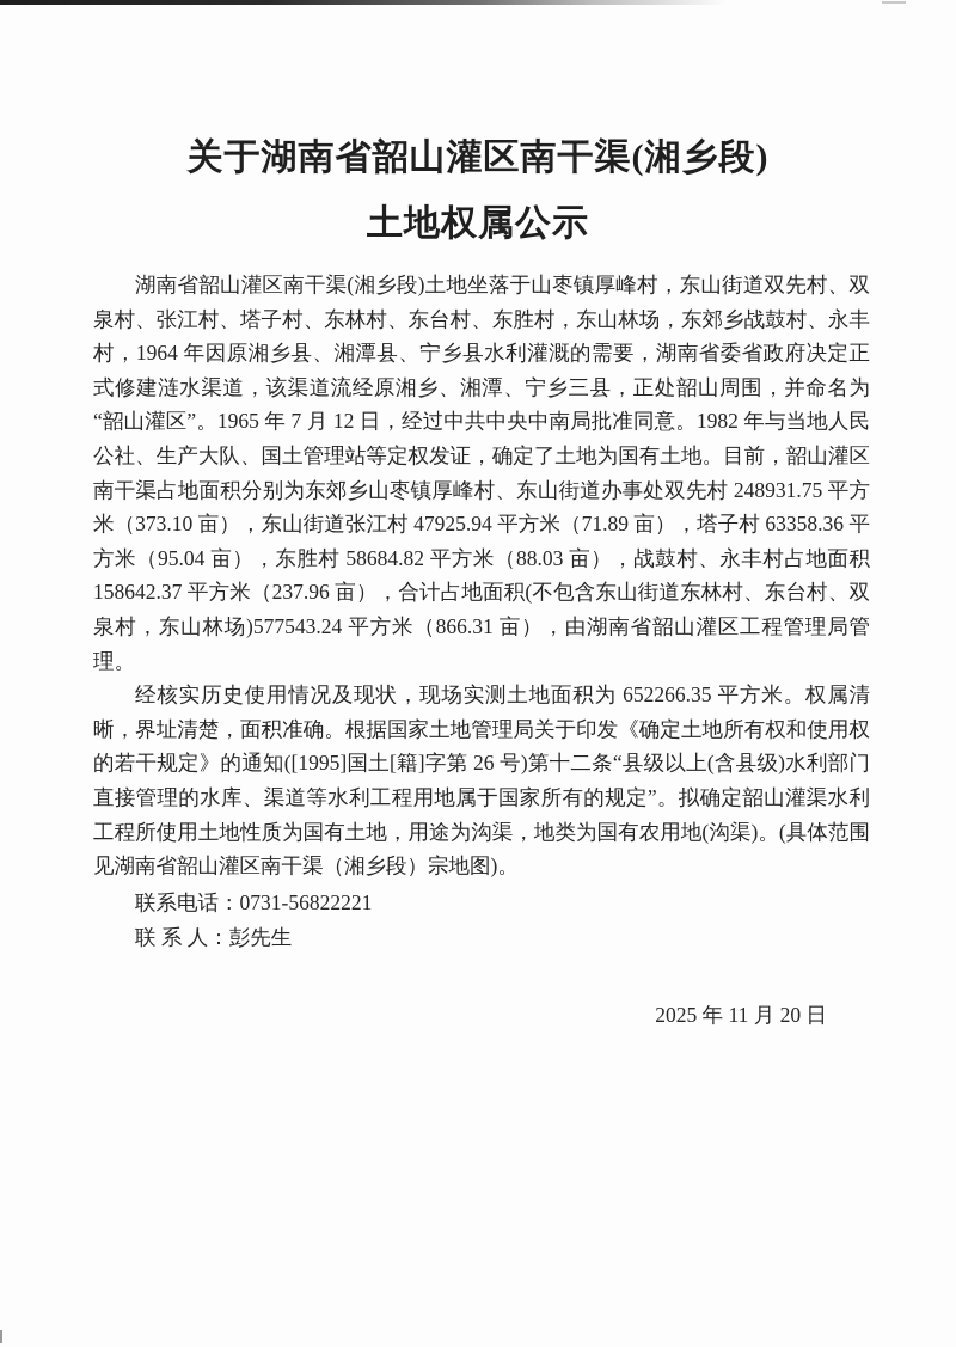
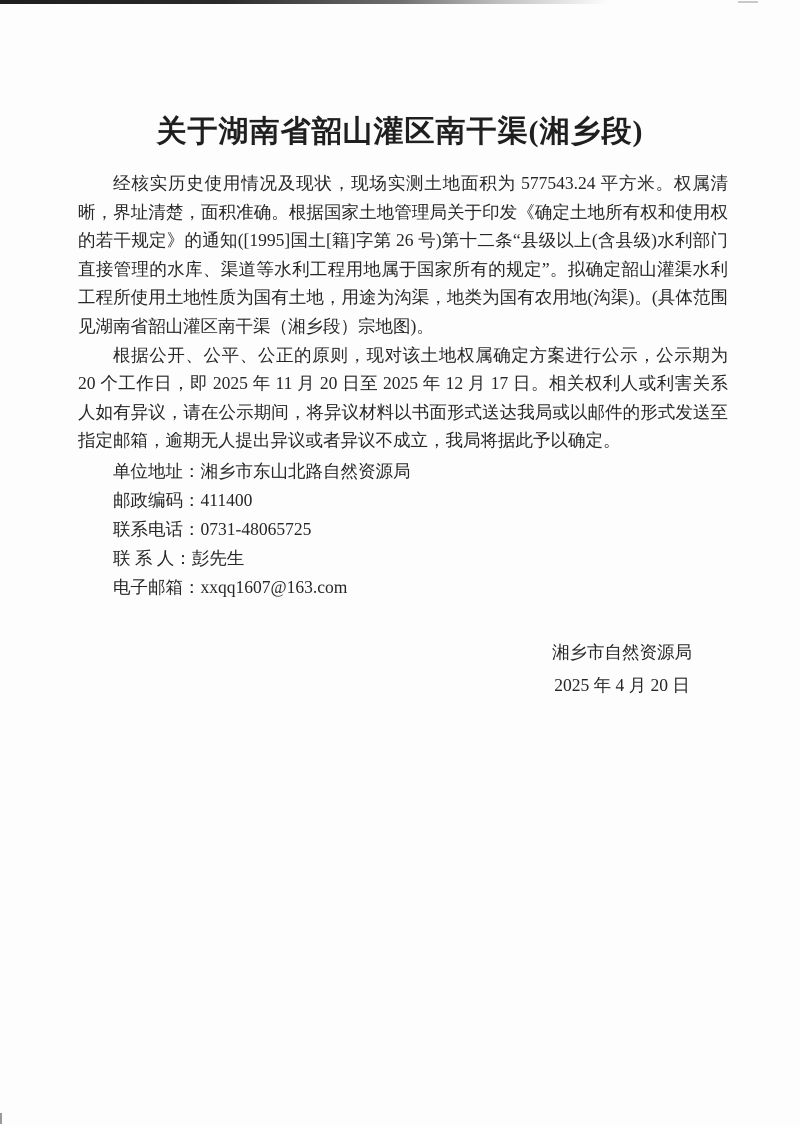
  关于湖南省韶山灌区南干渠(湘乡段)
- 土地权属公示
- 湖南省韶山灌区南干渠(湘乡段)土地坐落于山枣镇厚峰村，东山街道双先村、双泉村、张江村、塔子村、东林村、东台村、东胜村，东山林场，东郊乡战鼓村、永丰村，1964 年因原湘乡县、湘潭县、宁乡县水利灌溉的需要，湖南省委省政府决定正式修建涟水渠道，该渠道流经原湘乡、湘潭、宁乡三县，正处韶山周围，并命名为“韶山灌区”。1965 年 7 月 12 日，经过中共中央中南局批准同意。1982 年与当地人民公社、生产大队、国土管理站等定权发证，确定了土地为国有土地。目前，韶山灌区南干渠占地面积分别为东郊乡山枣镇厚峰村、东山街道办事处双先村 248931.75 平方米（373.10 亩），东山街道张江村 47925.94 平方米（71.89 亩），塔子村 63358.36 平方米（95.04 亩），东胜村 58684.82 平方米（88.03 亩），战鼓村、永丰村占地面积 158642.37 平方米（237.96 亩），合计占地面积(不包含东山街道东林村、东台村、双泉村，东山林场)577543.24 平方米（866.31 亩），由湖南省韶山灌区工程管理局管理。
- 经核实历史使用情况及现状，现场实测土地面积为 652266.35 平方米。权属清晰，界址清楚，面积准确。根据国家土地管理局关于印发《确定土地所有权和使用权的若干规定》的通知([1995]国土[籍]字第 26 号)第十二条“县级以上(含县级)水利部门直接管理的水库、渠道等水利工程用地属于国家所有的规定”。拟确定韶山灌渠水利工程所使用土地性质为国有土地，用途为沟渠，地类为国有农用地(沟渠)。(具体范围见湖南省韶山灌区南干渠（湘乡段）宗地图)。
+ 经核实历史使用情况及现状，现场实测土地面积为 577543.24 平方米。权属清晰，界址清楚，面积准确。根据国家土地管理局关于印发《确定土地所有权和使用权的若干规定》的通知([1995]国土[籍]字第 26 号)第十二条“县级以上(含县级)水利部门直接管理的水库、渠道等水利工程用地属于国家所有的规定”。拟确定韶山灌渠水利工程所使用土地性质为国有土地，用途为沟渠，地类为国有农用地(沟渠)。(具体范围见湖南省韶山灌区南干渠（湘乡段）宗地图)。
+ 根据公开、公平、公正的原则，现对该土地权属确定方案进行公示，公示期为 20 个工作日，即 2025 年 11 月 20 日至 2025 年 12 月 17 日。相关权利人或利害关系人如有异议，请在公示期间，将异议材料以书面形式送达我局或以邮件的形式发送至指定邮箱，逾期无人提出异议或者异议不成立，我局将据此予以确定。
+ 单位地址：湘乡市东山北路自然资源局
+ 邮政编码：411400
- 联系电话：0731-56822221
+ 联系电话：0731-48065725
  联 系 人：彭先生
+ 电子邮箱：xxqq1607@163.com
+ 湘乡市自然资源局
- 2025 年 11 月 20 日
+ 2025 年 4 月 20 日
